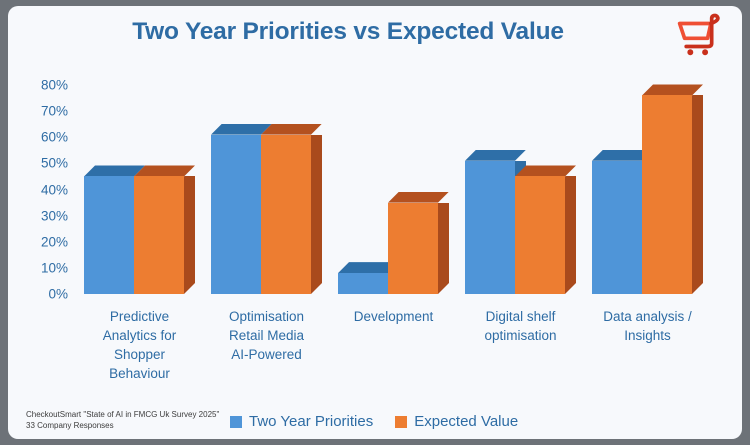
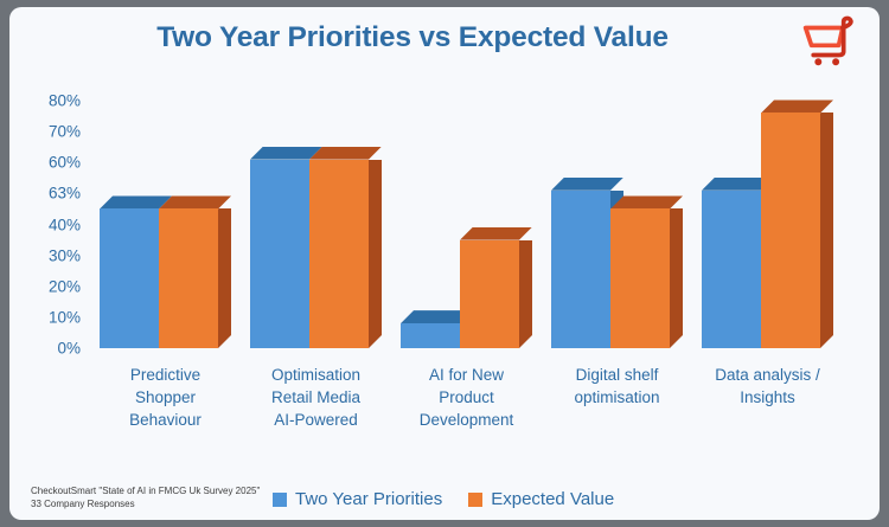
  Two Year Priorities vs Expected Value
  80%
  70%
  60%
- 50%
+ 63%
  40%
  30%
  20%
  10%
  0%
  Predictive
- Analytics for
  Shopper
  Behaviour
  Optimisation
  Retail Media
  AI-Powered
+ AI for New
+ Product
  Development
  Digital shelf
  optimisation
  Data analysis /
  Insights
  CheckoutSmart "State of AI in FMCG Uk Survey 2025"
  33 Company Responses
  Two Year Priorities
  Expected Value
